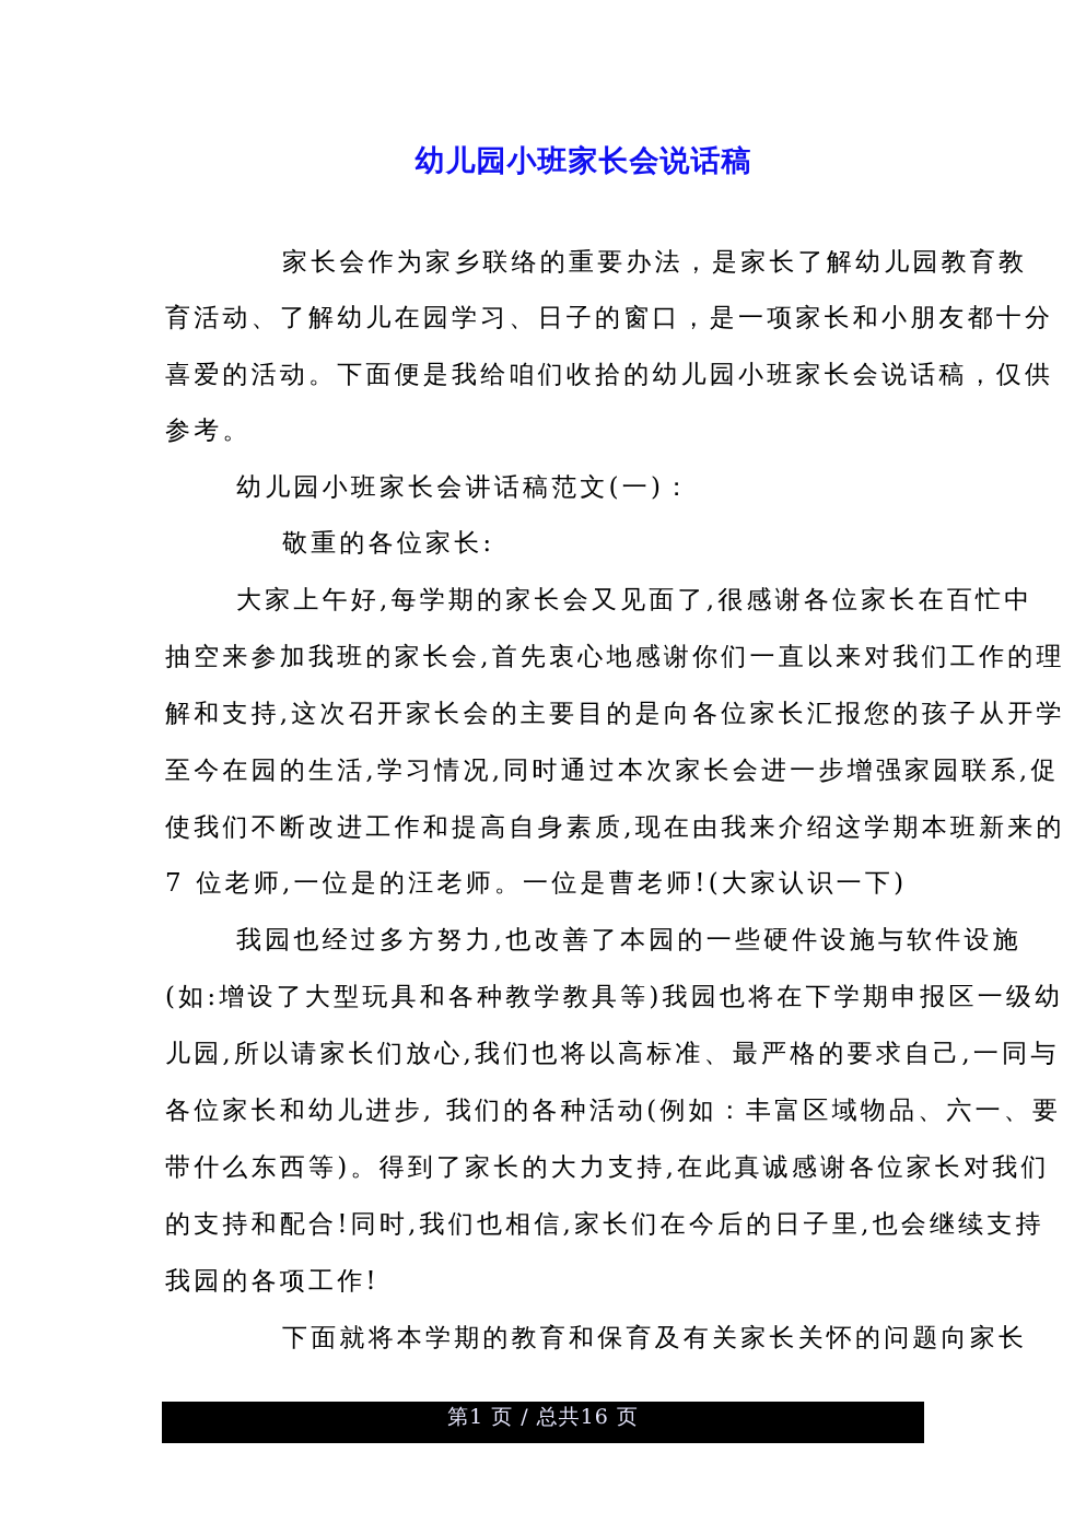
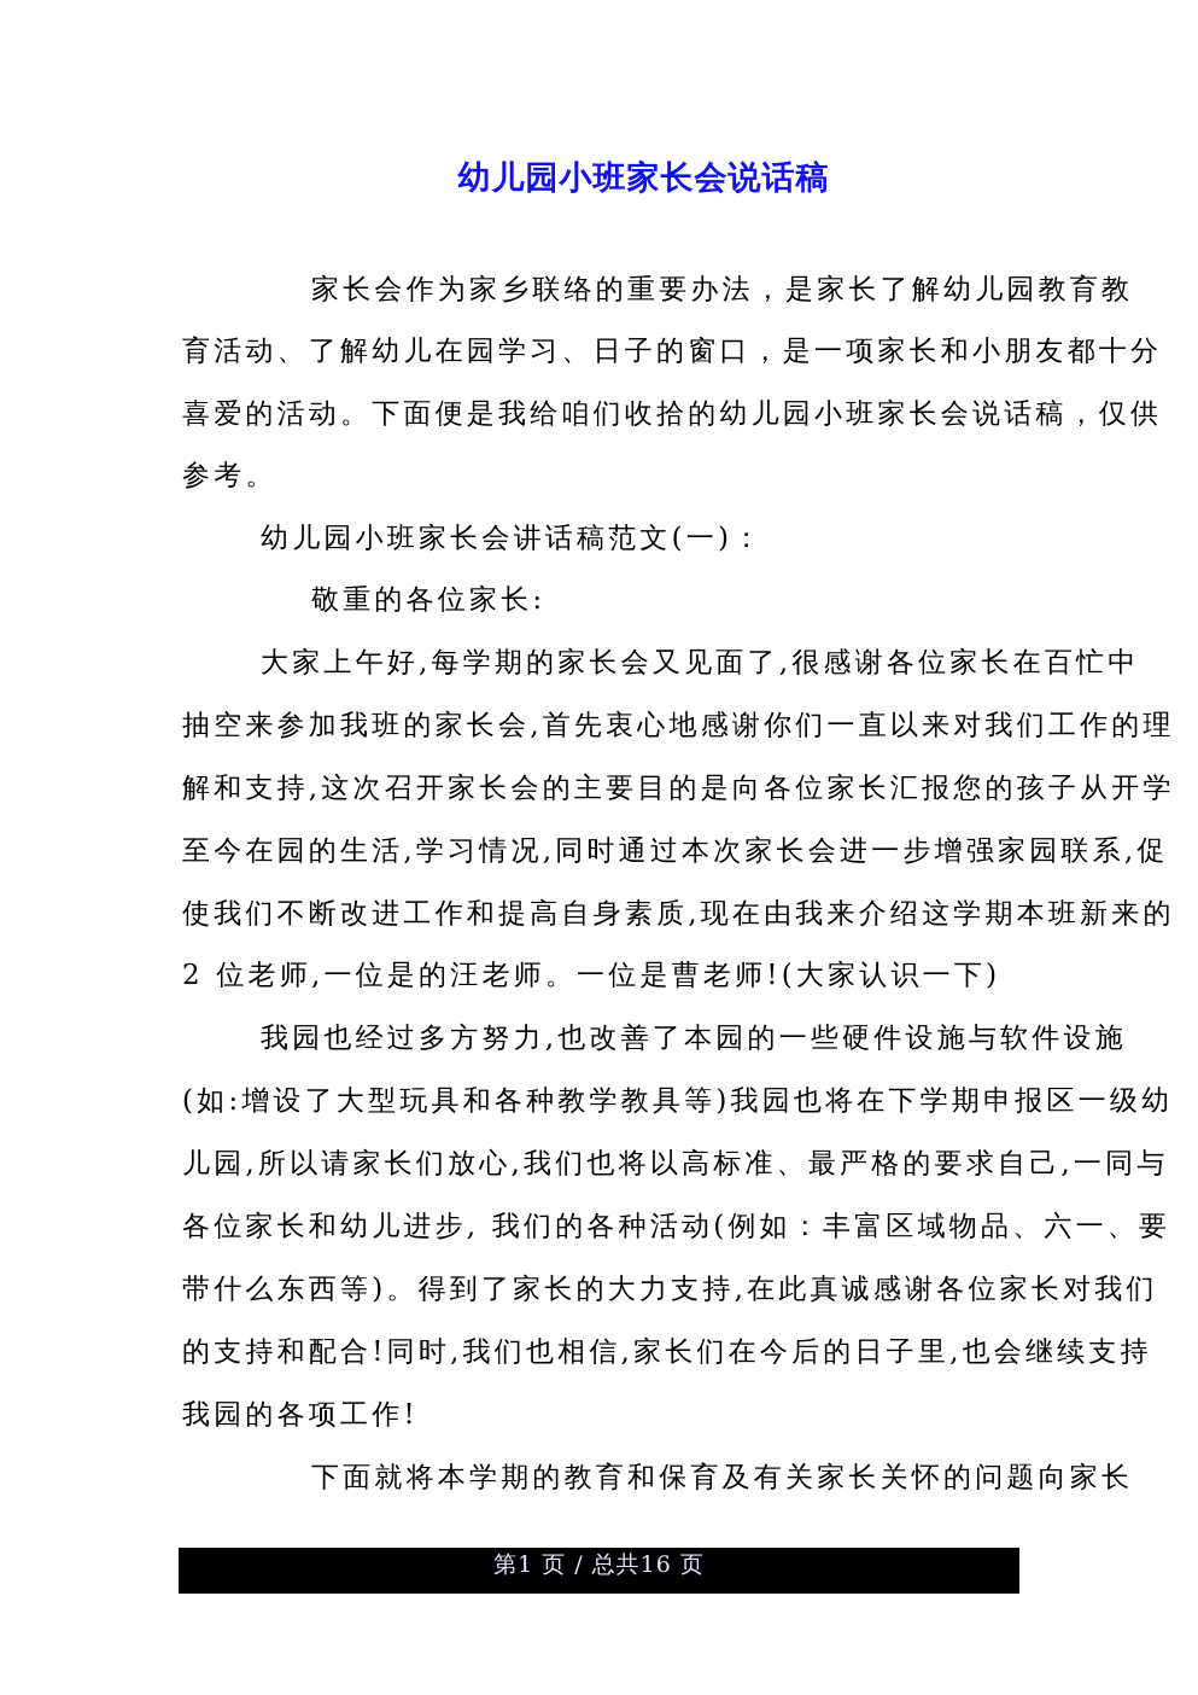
  幼儿园小班家长会说话稿
  家长会作为家乡联络的重要办法，是家长了解幼儿园教育教
  育活动、了解幼儿在园学习、日子的窗口，是一项家长和小朋友都十分
  喜爱的活动。下面便是我给咱们收拾的幼儿园小班家长会说话稿，仅供
  参考。
  幼儿园小班家长会讲话稿范文(一)：
  敬重的各位家长:
  大家上午好,每学期的家长会又见面了,很感谢各位家长在百忙中
  抽空来参加我班的家长会,首先衷心地感谢你们一直以来对我们工作的理
  解和支持,这次召开家长会的主要目的是向各位家长汇报您的孩子从开学
  至今在园的生活,学习情况,同时通过本次家长会进一步增强家园联系,促
  使我们不断改进工作和提高自身素质,现在由我来介绍这学期本班新来的
- 7 位老师,一位是的汪老师。一位是曹老师!(大家认识一下)
+ 2 位老师,一位是的汪老师。一位是曹老师!(大家认识一下)
  我园也经过多方努力,也改善了本园的一些硬件设施与软件设施
  (如:增设了大型玩具和各种教学教具等)我园也将在下学期申报区一级幼
  儿园,所以请家长们放心,我们也将以高标准、最严格的要求自己,一同与
  各位家长和幼儿进步, 我们的各种活动(例如：丰富区域物品、六一、要
  带什么东西等)。得到了家长的大力支持,在此真诚感谢各位家长对我们
  的支持和配合!同时,我们也相信,家长们在今后的日子里,也会继续支持
  我园的各项工作!
  下面就将本学期的教育和保育及有关家长关怀的问题向家长
  第1 页 / 总共16 页
